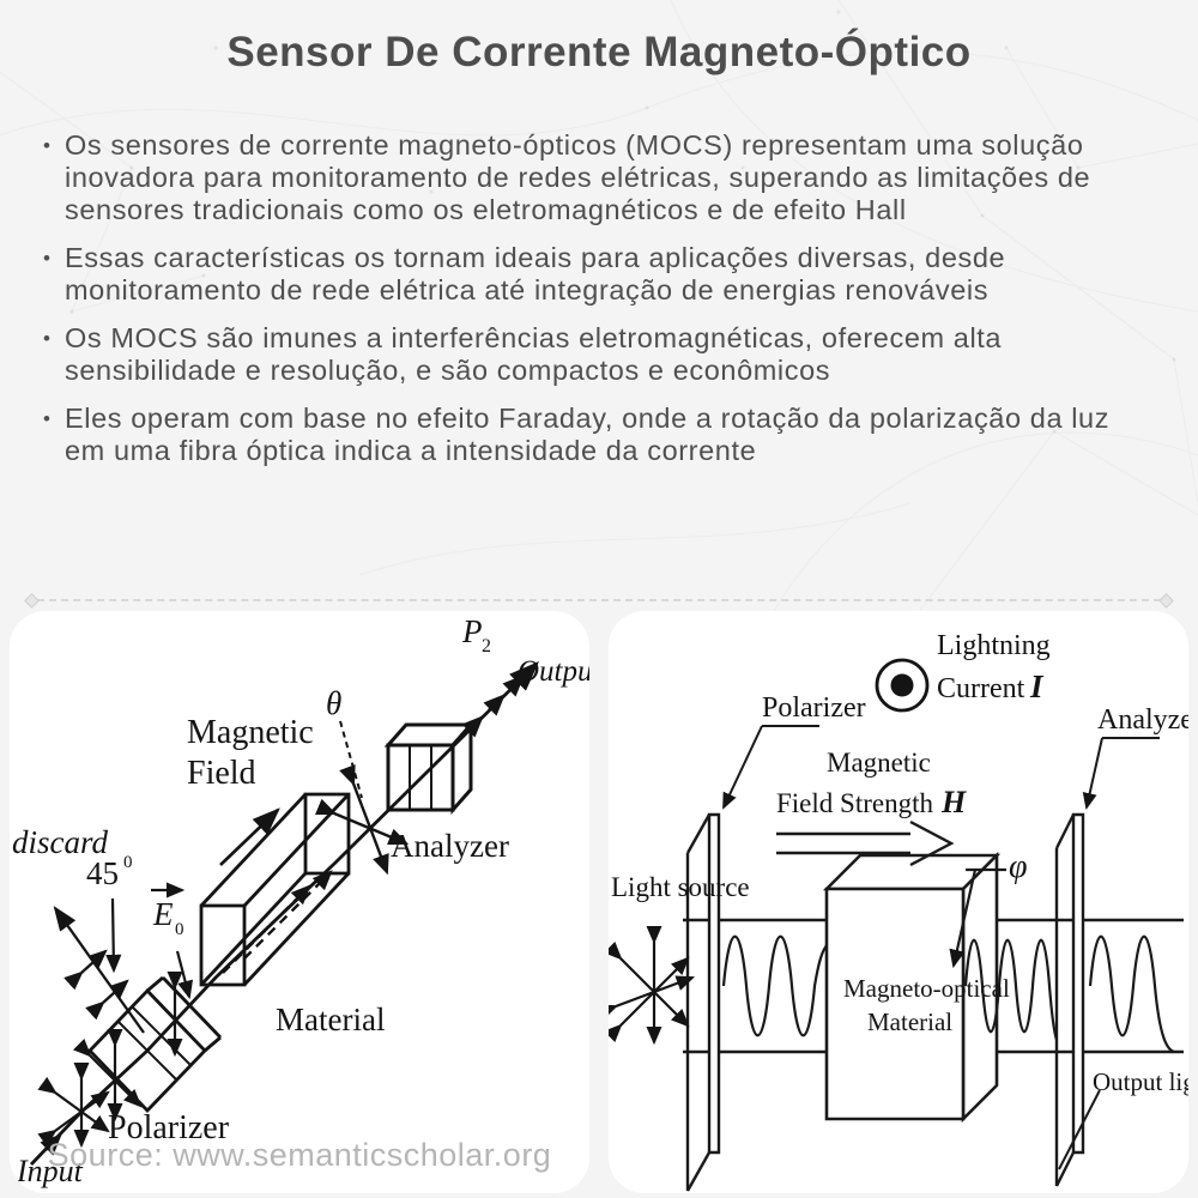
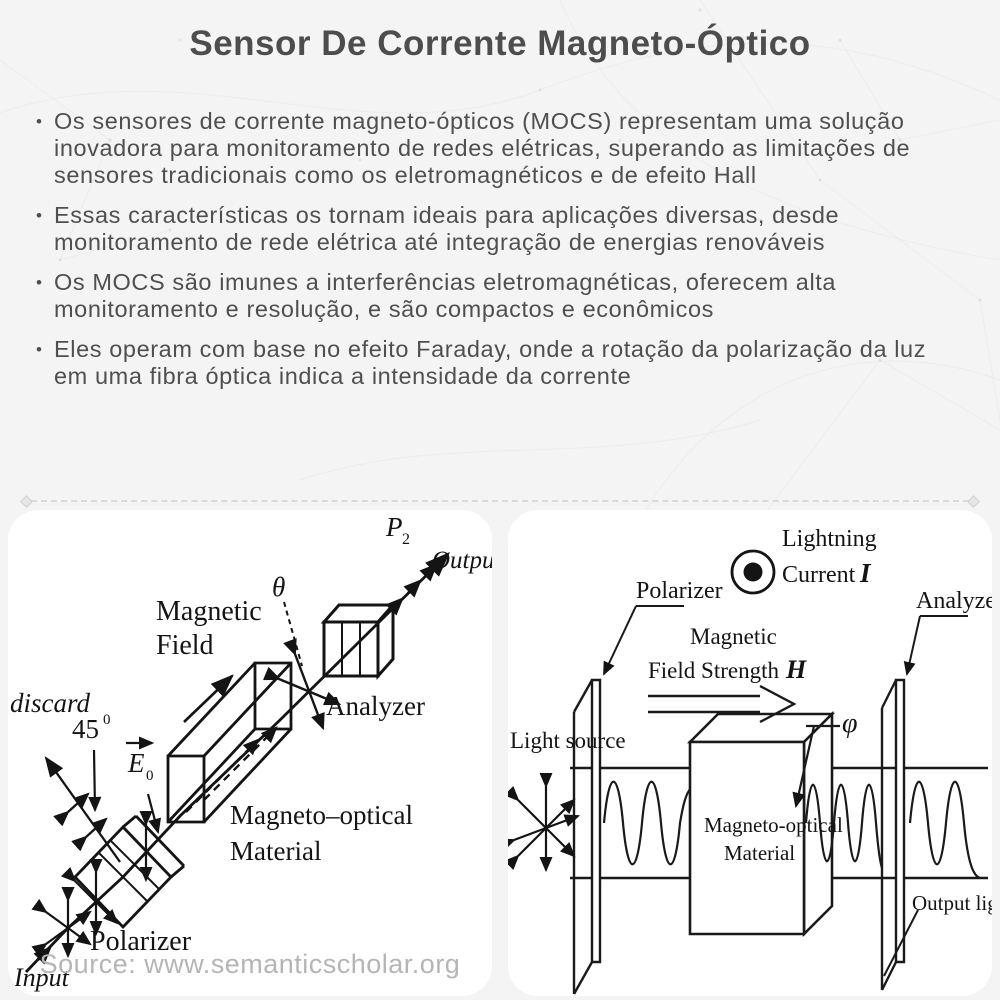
  Sensor De Corrente Magneto-Óptico
  •
  Os sensores de corrente magneto-ópticos (MOCS) representam uma solução inovadora para monitoramento de redes elétricas, superando as limitações de sensores tradicionais como os eletromagnéticos e de efeito Hall
  •
  Essas características os tornam ideais para aplicações diversas, desde monitoramento de rede elétrica até integração de energias renováveis
  •
- Os MOCS são imunes a interferências eletromagnéticas, oferecem alta sensibilidade e resolução, e são compactos e econômicos
+ Os MOCS são imunes a interferências eletromagnéticas, oferecem alta monitoramento e resolução, e são compactos e econômicos
  •
  Eles operam com base no efeito Faraday, onde a rotação da polarização da luz em uma fibra óptica indica a intensidade da corrente
  P
  2
  Outpu
  θ
  Magnetic
  Field
  Analyzer
  discard
  45
  0
  E
  0
+ Magneto–optical
  Material
  Polarizer
  Input
  Source: www.semanticscholar.org
  Lightning
  Current
  I
  Polarizer
  Analyze
  Magnetic
  Field Strength
  H
  φ
  Light source
  Magneto-optical
  Material
  Output li
